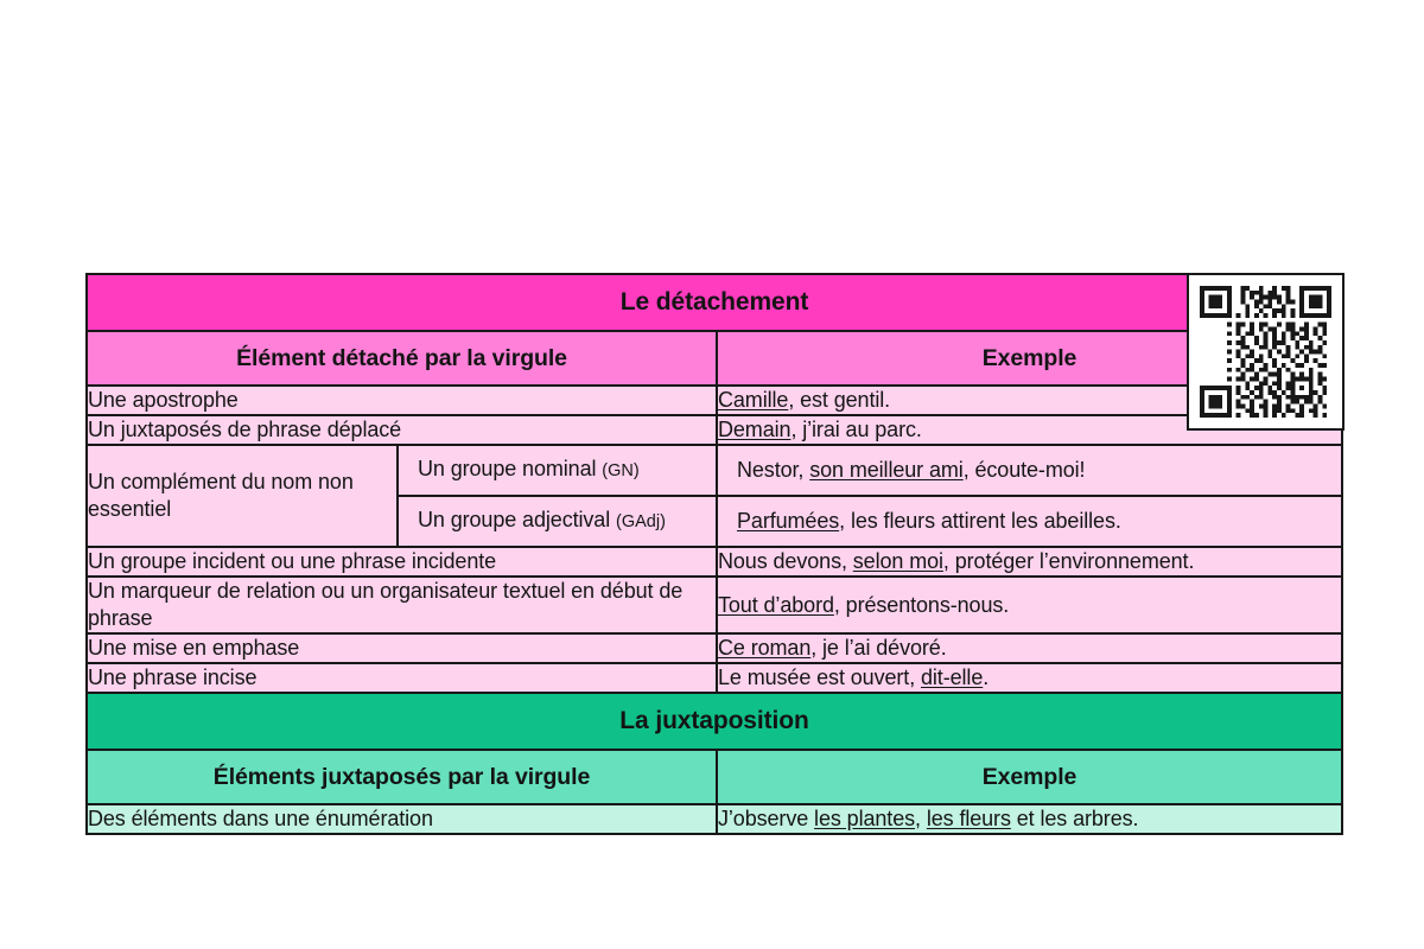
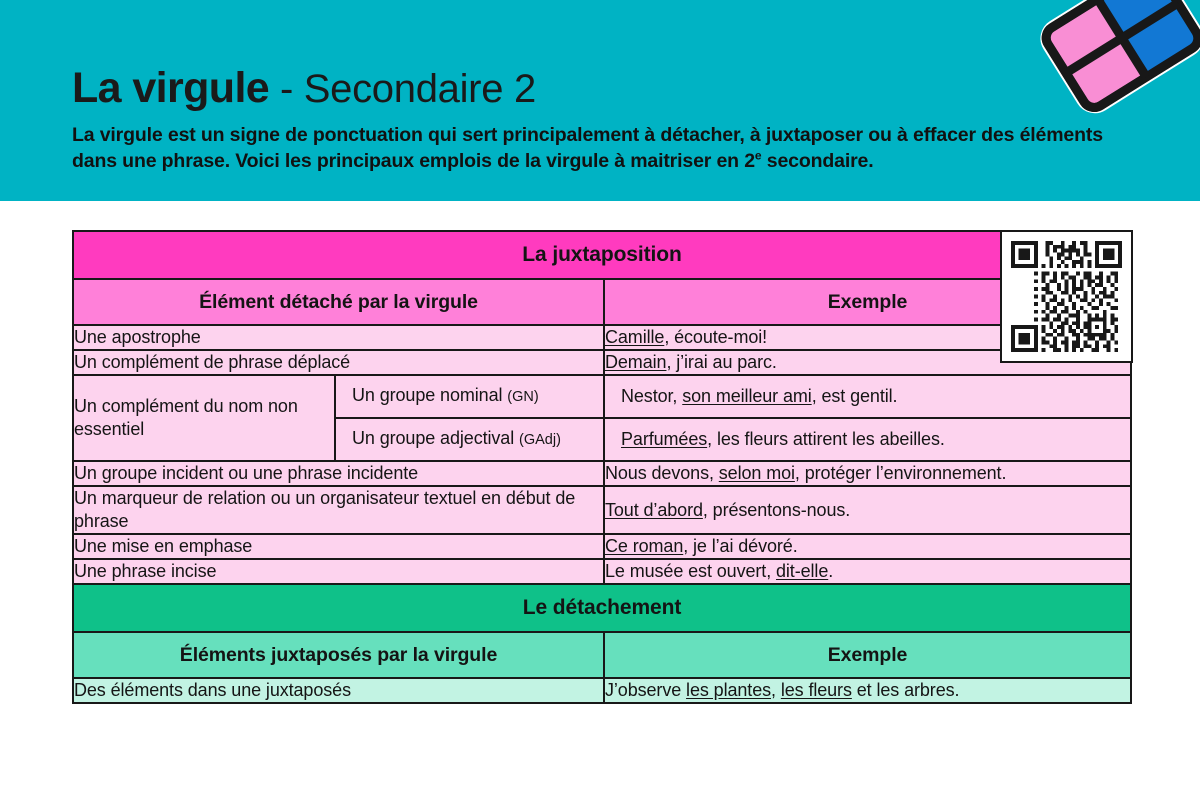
+ La virgule - Secondaire 2
+ La virgule est un signe de ponctuation qui sert principalement à détacher, à juxtaposer ou à effacer des éléments dans une phrase. Voici les principaux emplois de la virgule à maitriser en 2e secondaire.
- Le détachement
+ La juxtaposition
  Élément détaché par la virgule	Exemple
- Une apostrophe	Camille, est gentil.
+ Une apostrophe	Camille, écoute-moi!
- Un juxtaposés de phrase déplacé	Demain, j’irai au parc.
+ Un complément de phrase déplacé	Demain, j’irai au parc.
- Un complément du nom non essentiel	Un groupe nominal (GN)	Nestor, son meilleur ami, écoute-moi!
+ Un complément du nom non essentiel	Un groupe nominal (GN)	Nestor, son meilleur ami, est gentil.
  Un groupe adjectival (GAdj)	Parfumées, les fleurs attirent les abeilles.
  Un groupe incident ou une phrase incidente	Nous devons, selon moi, protéger l’environnement.
  Un marqueur de relation ou un organisateur textuel en début de phrase	Tout d’abord, présentons-nous.
  Une mise en emphase	Ce roman, je l’ai dévoré.
  Une phrase incise	Le musée est ouvert, dit-elle.
- La juxtaposition
+ Le détachement
  Éléments juxtaposés par la virgule	Exemple
- Des éléments dans une énumération	J’observe les plantes, les fleurs et les arbres.
+ Des éléments dans une juxtaposés	J’observe les plantes, les fleurs et les arbres.
